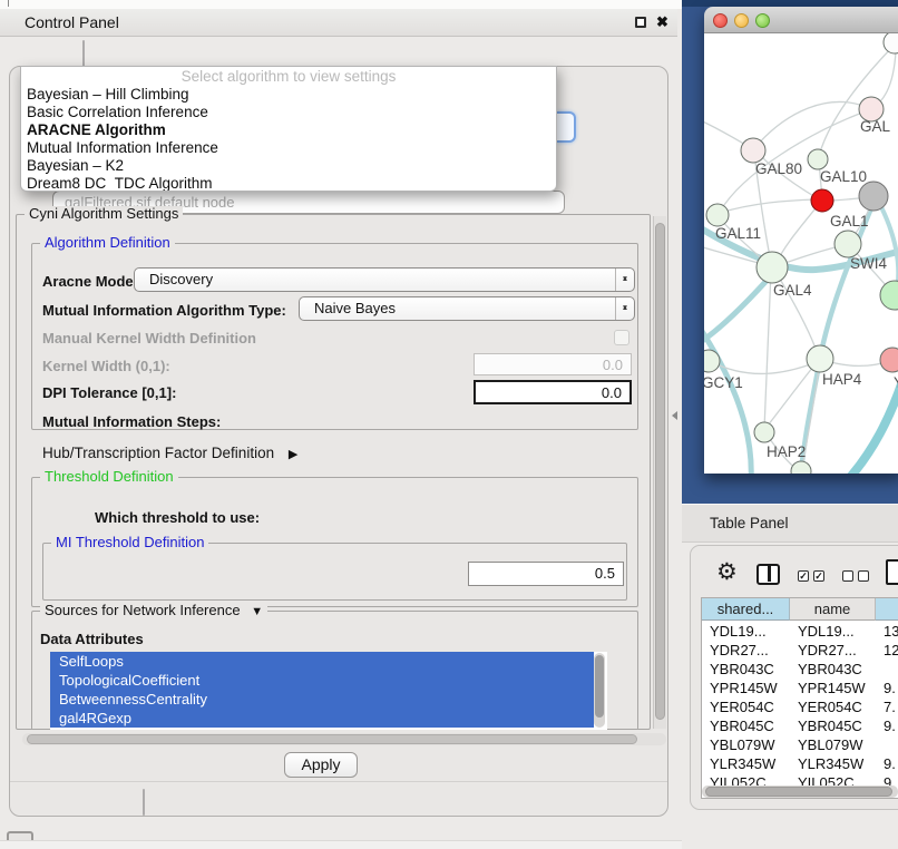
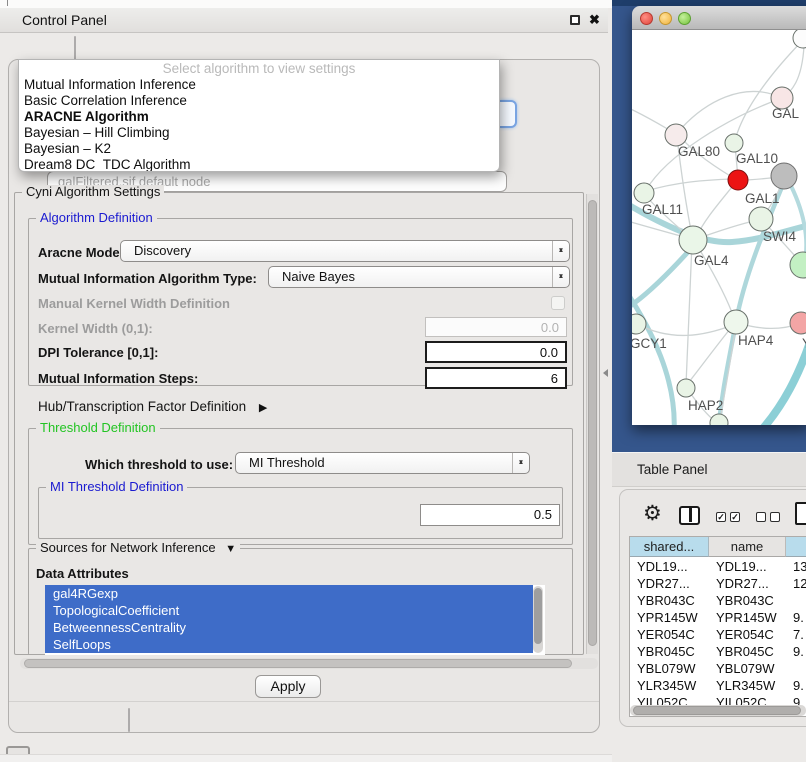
  Control Panel
  ✖
  galFiltered.sif default node
  Select algorithm to view settings
- Bayesian – Hill Climbing
+ Mutual Information Inference
  Basic Correlation Inference
  ARACNE Algorithm
- Mutual Information Inference
+ Bayesian – Hill Climbing
  Bayesian – K2
  Dream8 DC_TDC Algorithm
  Cyni Algorithm Settings
  Algorithm Definition
  Aracne Mode
  Discovery
  Mutual Information Algorithm Type:
  Naive Bayes
  Manual Kernel Width Definition
  Kernel Width (0,1):
  0.0
  DPI Tolerance [0,1]:
  0.0
  Mutual Information Steps:
+ 6
  Hub/Transcription Factor Definition ▶
  Threshold Definition
  Which threshold to use:
+ MI Threshold
  MI Threshold Definition
  0.5
  Sources for Network Inference ▼
  Data Attributes
- SelfLoops
+ gal4RGexp
  TopologicalCoefficient
  BetweennessCentrality
- gal4RGexp
+ SelfLoops
  Apply
  GAL
  GAL80
  GAL10
  GAL1
  GAL11
  SWI4
  GAL4
  GCY1
  HAP4
  HAP2
  Table Panel
  ⚙
  ✓
  ✓
  shared...
  name
  YDL19...
  YDL19...
  13
  YDR27...
  YDR27...
  12
  YBR043C
  YBR043C
  YPR145W
  YPR145W
  9.
  YER054C
  YER054C
  7.
  YBR045C
  YBR045C
  9.
  YBL079W
  YBL079W
  YLR345W
  YLR345W
  9.
  YIL052C
  YIL052C
  9
